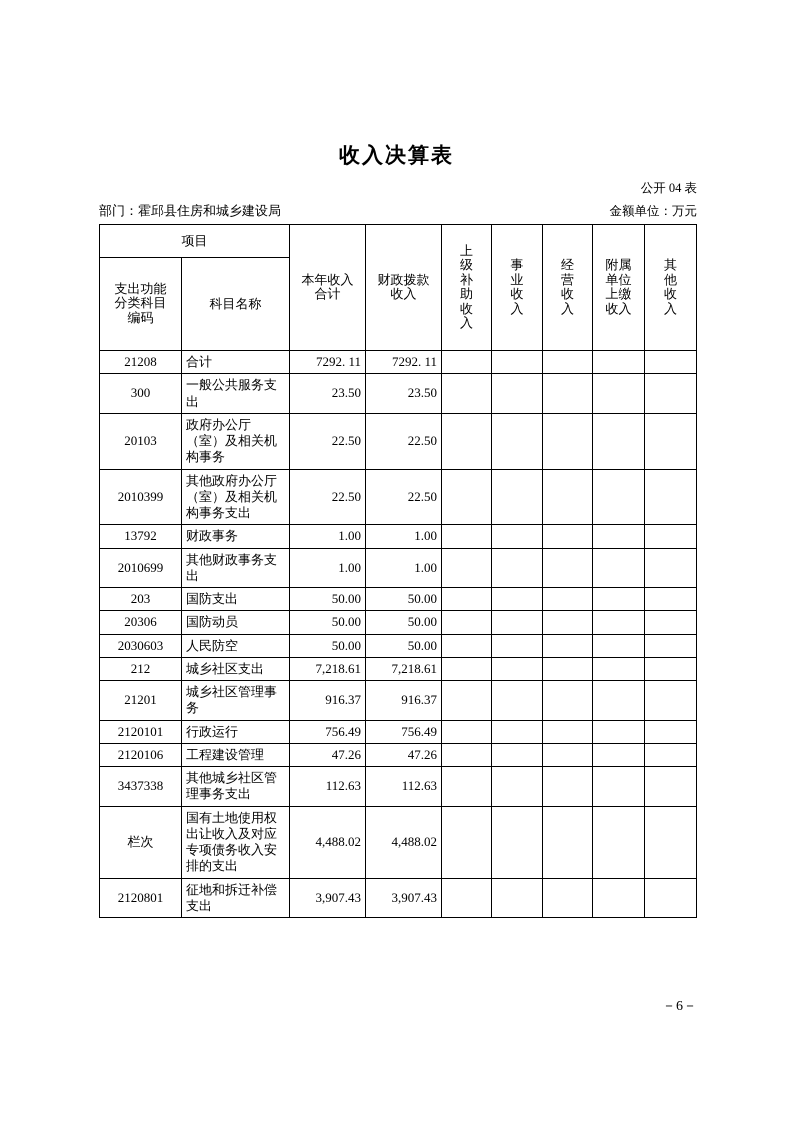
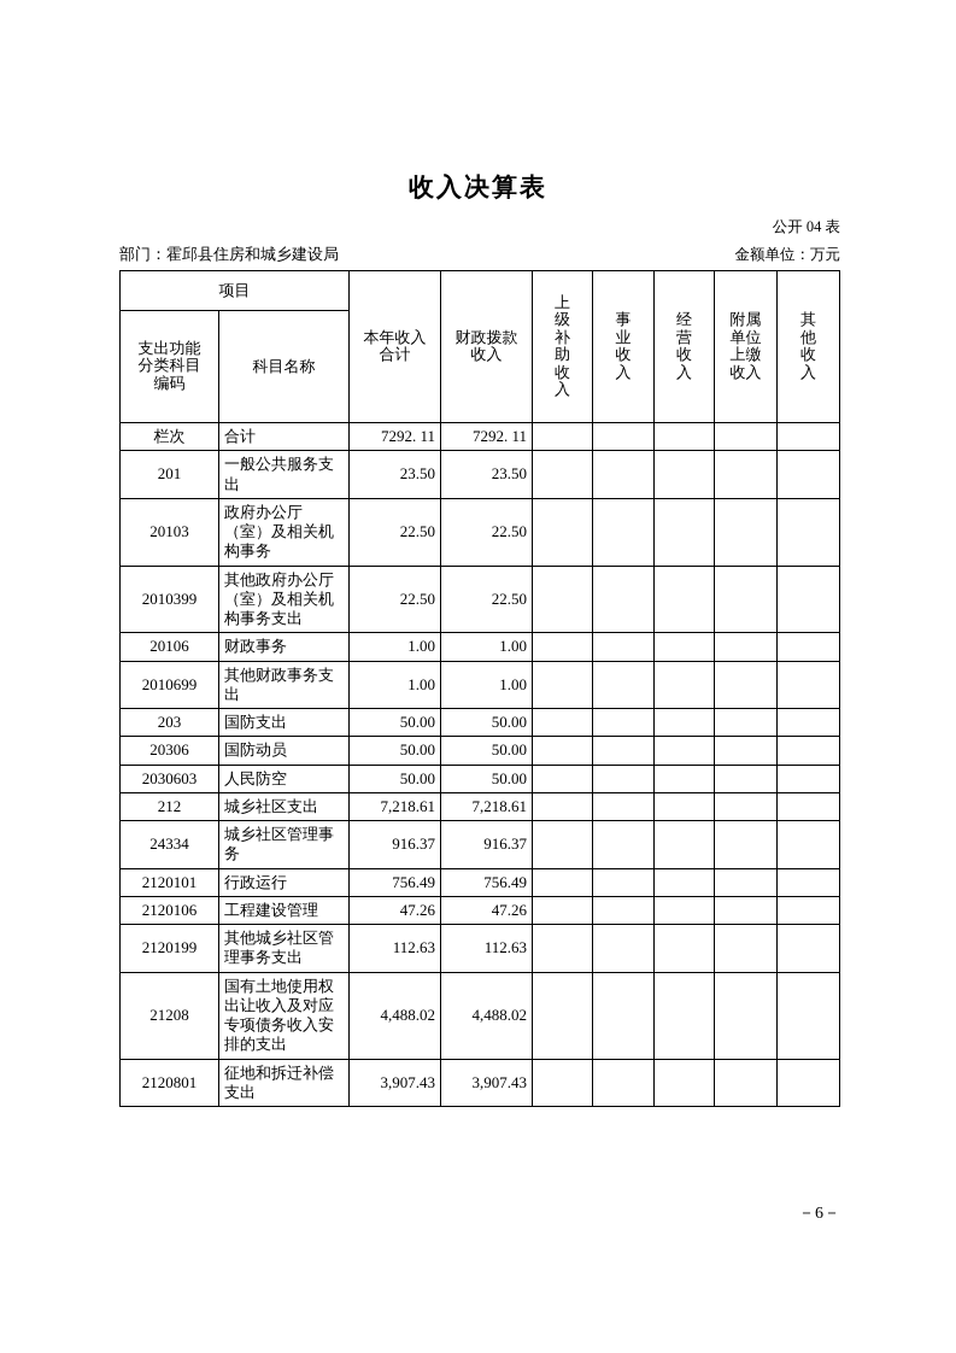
  收入决算表
  公开 04 表
  部门：霍邱县住房和城乡建设局
  金额单位：万元
  项目	本年收入合计	财政拨款收入	上级补助收入	事业收入	经营收入	附属单位上缴收入	其他收入
  支出功能分类科目编码	科目名称
- 21208	合计	7292. 11	7292. 11
+ 栏次	合计	7292. 11	7292. 11
- 300	一般公共服务支出	23.50	23.50
+ 201	一般公共服务支出	23.50	23.50
  20103	政府办公厅（室）及相关机构事务	22.50	22.50
  2010399	其他政府办公厅（室）及相关机构事务支出	22.50	22.50
- 13792	财政事务	1.00	1.00
+ 20106	财政事务	1.00	1.00
  2010699	其他财政事务支出	1.00	1.00
  203	国防支出	50.00	50.00
  20306	国防动员	50.00	50.00
  2030603	人民防空	50.00	50.00
  212	城乡社区支出	7,218.61	7,218.61
- 21201	城乡社区管理事务	916.37	916.37
+ 24334	城乡社区管理事务	916.37	916.37
  2120101	行政运行	756.49	756.49
  2120106	工程建设管理	47.26	47.26
- 3437338	其他城乡社区管理事务支出	112.63	112.63
+ 2120199	其他城乡社区管理事务支出	112.63	112.63
- 栏次	国有土地使用权出让收入及对应专项债务收入安排的支出	4,488.02	4,488.02
+ 21208	国有土地使用权出让收入及对应专项债务收入安排的支出	4,488.02	4,488.02
  2120801	征地和拆迁补偿支出	3,907.43	3,907.43
  －6－
